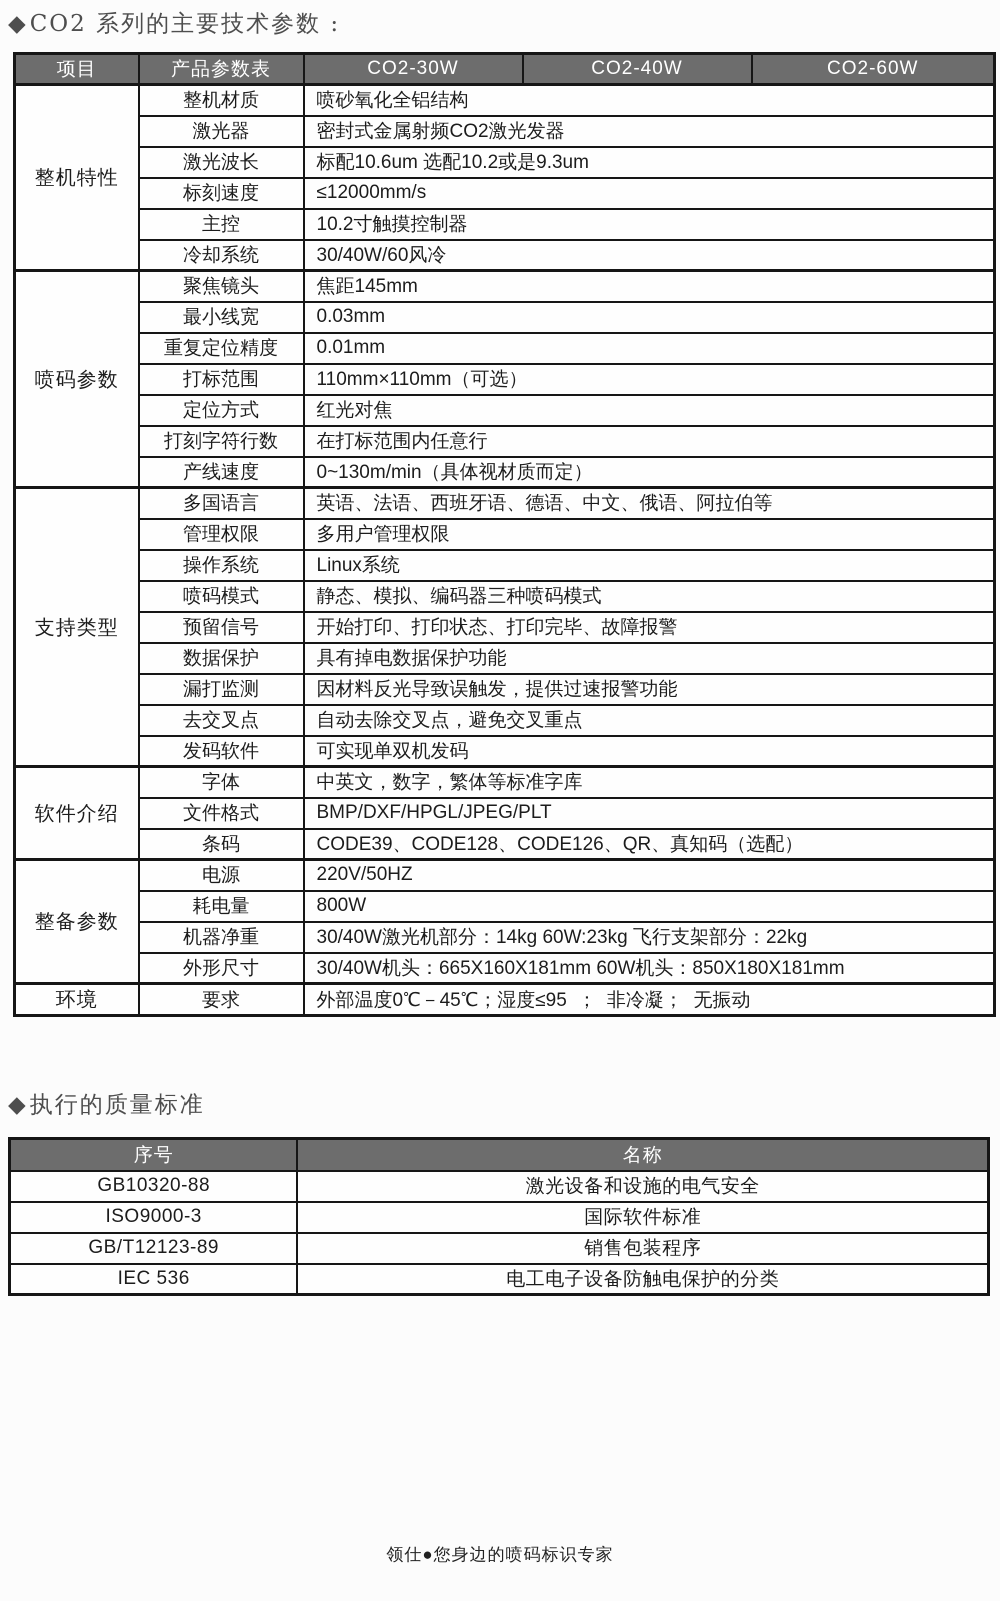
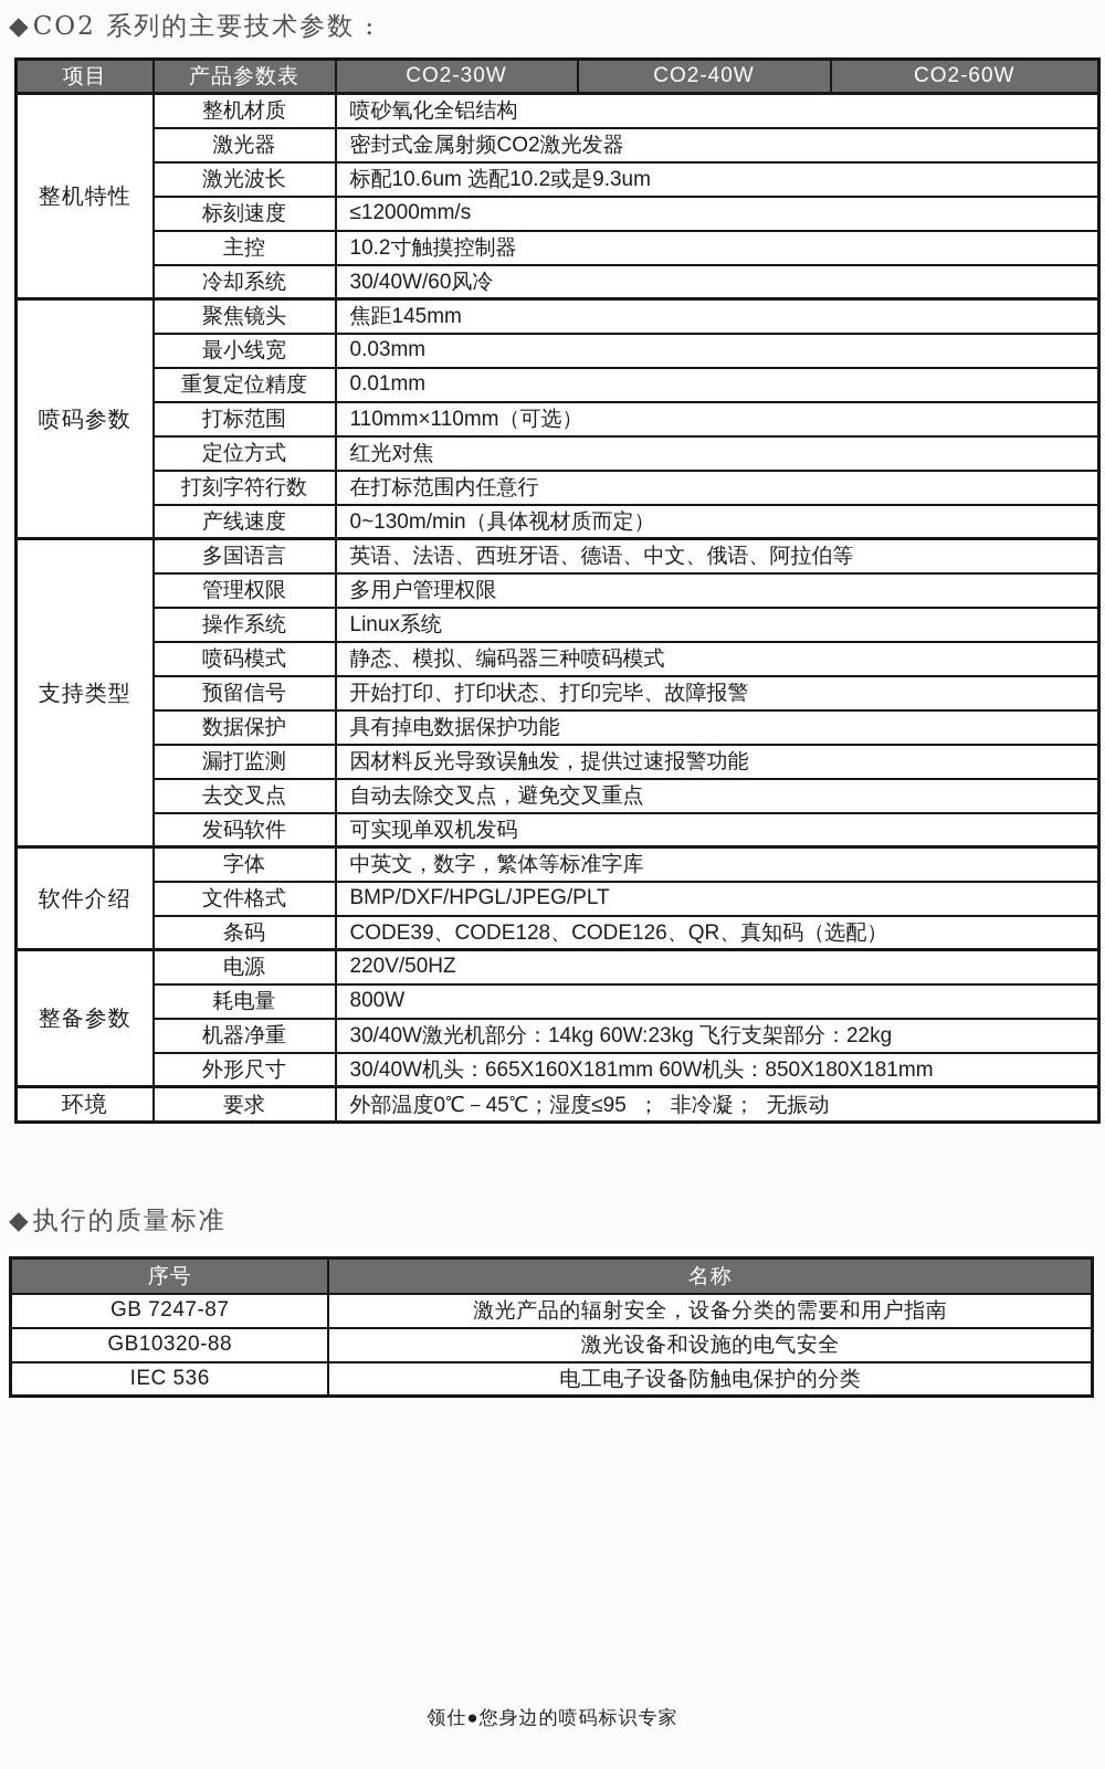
  ◆CO2 系列的主要技术参数 :
  项目	产品参数表	CO2-30W	CO2-40W	CO2-60W
  整机特性	整机材质	喷砂氧化全铝结构
  激光器	密封式金属射频CO2激光发器
  激光波长	标配10.6um 选配10.2或是9.3um
  标刻速度	≤12000mm/s
  主控	10.2寸触摸控制器
  冷却系统	30/40W/60风冷
  喷码参数	聚焦镜头	焦距145mm
  最小线宽	0.03mm
  重复定位精度	0.01mm
  打标范围	110mm×110mm（可选）
  定位方式	红光对焦
  打刻字符行数	在打标范围内任意行
  产线速度	0~130m/min（具体视材质而定）
  支持类型	多国语言	英语、法语、西班牙语、德语、中文、俄语、阿拉伯等
  管理权限	多用户管理权限
  操作系统	Linux系统
  喷码模式	静态、模拟、编码器三种喷码模式
  预留信号	开始打印、打印状态、打印完毕、故障报警
  数据保护	具有掉电数据保护功能
  漏打监测	因材料反光导致误触发，提供过速报警功能
  去交叉点	自动去除交叉点，避免交叉重点
  发码软件	可实现单双机发码
  软件介绍	字体	中英文，数字，繁体等标准字库
  文件格式	BMP/DXF/HPGL/JPEG/PLT
  条码	CODE39、CODE128、CODE126、QR、真知码（选配）
  整备参数	电源	220V/50HZ
  耗电量	800W
  机器净重	30/40W激光机部分：14kg 60W:23kg 飞行支架部分：22kg
  外形尺寸	30/40W机头：665X160X181mm 60W机头：850X180X181mm
  环境	要求	外部温度0℃－45℃；湿度≤95 ； 非冷凝； 无振动
  ◆执行的质量标准
  序号	名称
+ GB 7247-87	激光产品的辐射安全，设备分类的需要和用户指南
  GB10320-88	激光设备和设施的电气安全
- ISO9000-3	国际软件标准
- GB/T12123-89	销售包装程序
  IEC 536	电工电子设备防触电保护的分类
  领仕●您身边的喷码标识专家
